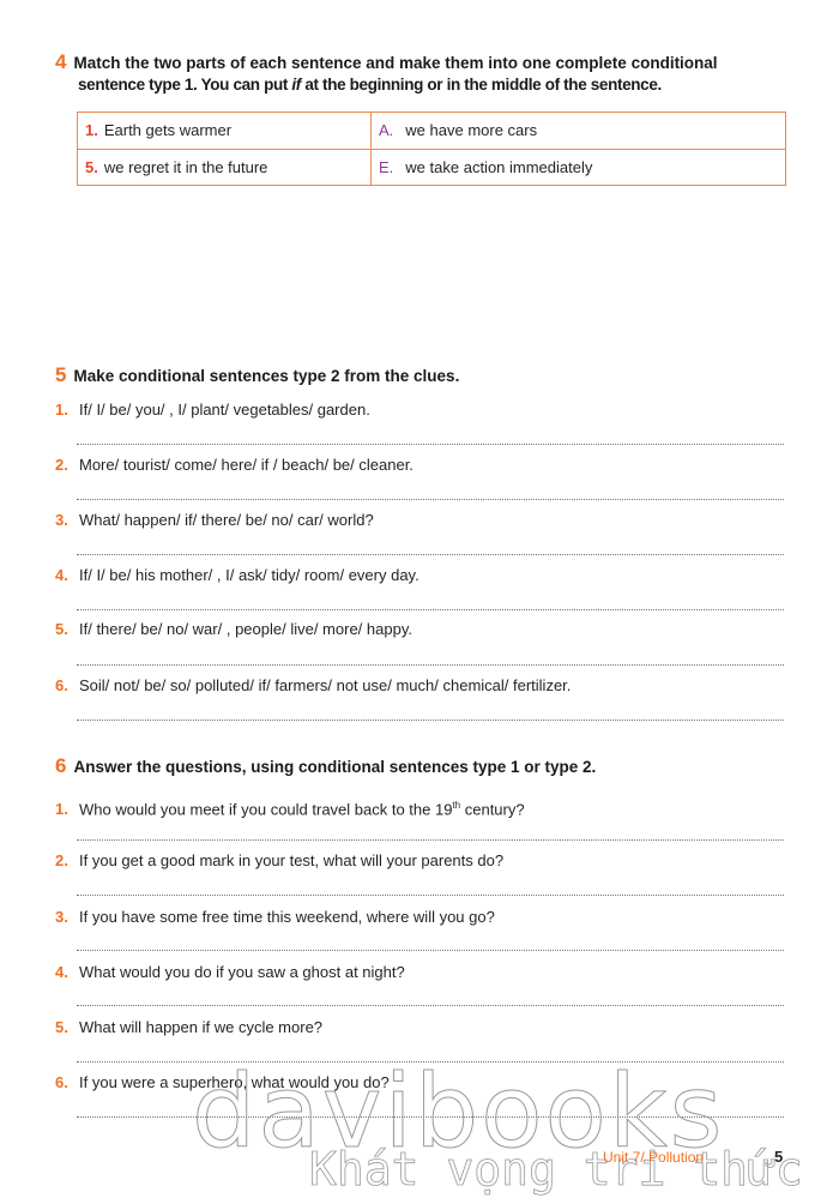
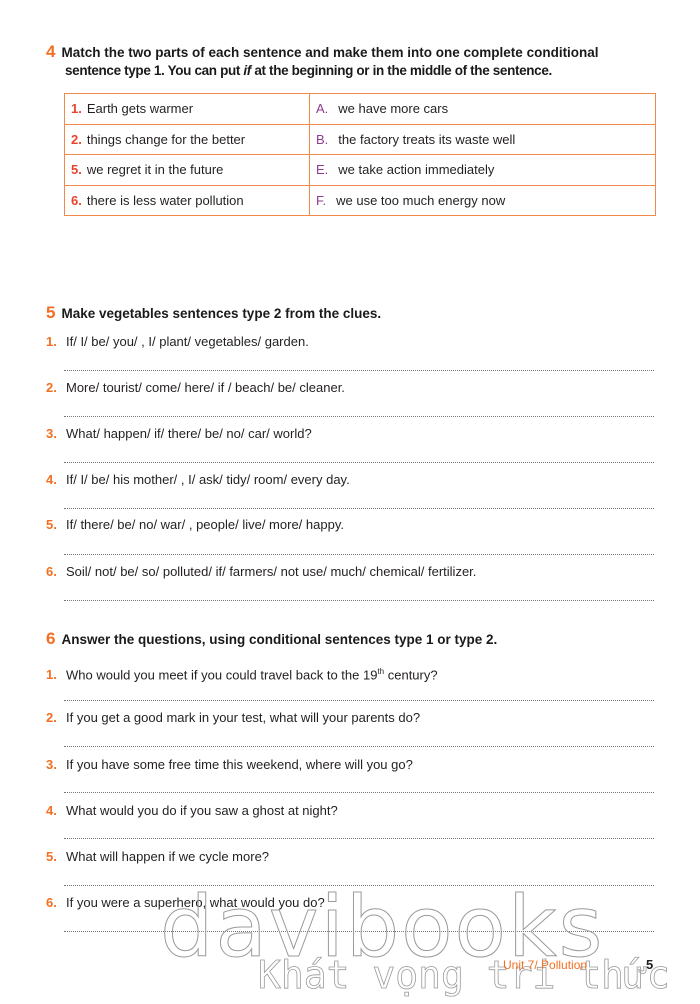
  4 Match the two parts of each sentence and make them into one complete conditional
  sentence type 1. You can put if at the beginning or in the middle of the sentence.
  1. Earth gets warmer	A. we have more cars
+ 2. things change for the better	B. the factory treats its waste well
  5. we regret it in the future	E. we take action immediately
+ 6. there is less water pollution	F. we use too much energy now
- 5 Make conditional sentences type 2 from the clues.
+ 5 Make vegetables sentences type 2 from the clues.
  1. If/ I/ be/ you/ , I/ plant/ vegetables/ garden.
  2. More/ tourist/ come/ here/ if / beach/ be/ cleaner.
  3. What/ happen/ if/ there/ be/ no/ car/ world?
  4. If/ I/ be/ his mother/ , I/ ask/ tidy/ room/ every day.
  5. If/ there/ be/ no/ war/ , people/ live/ more/ happy.
  6. Soil/ not/ be/ so/ polluted/ if/ farmers/ not use/ much/ chemical/ fertilizer.
  6 Answer the questions, using conditional sentences type 1 or type 2.
  1. Who would you meet if you could travel back to the 19th century?
  2. If you get a good mark in your test, what will your parents do?
  3. If you have some free time this weekend, where will you go?
  4. What would you do if you saw a ghost at night?
  5. What will happen if we cycle more?
  6. If you were a superhero, what would you do?
  davibooks
  Khát vọng tri thức
  Unit 7/ Pollution
  5
